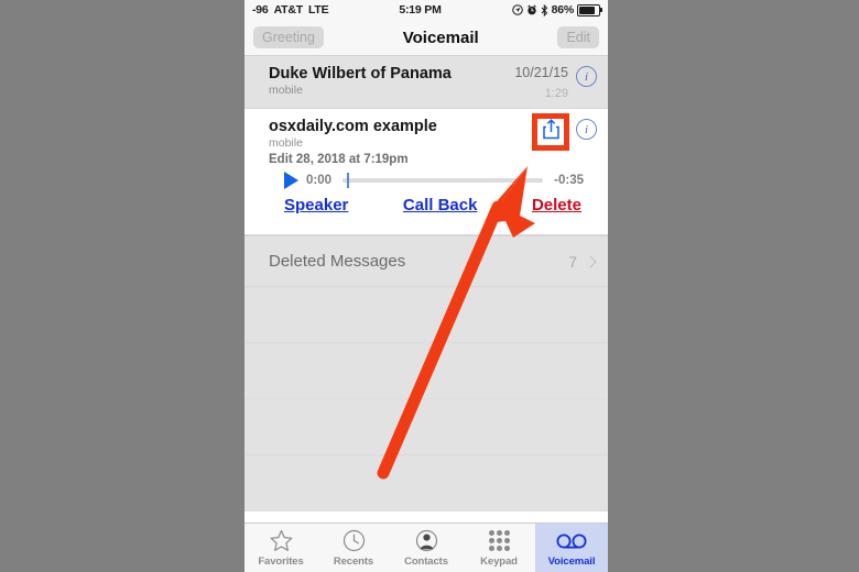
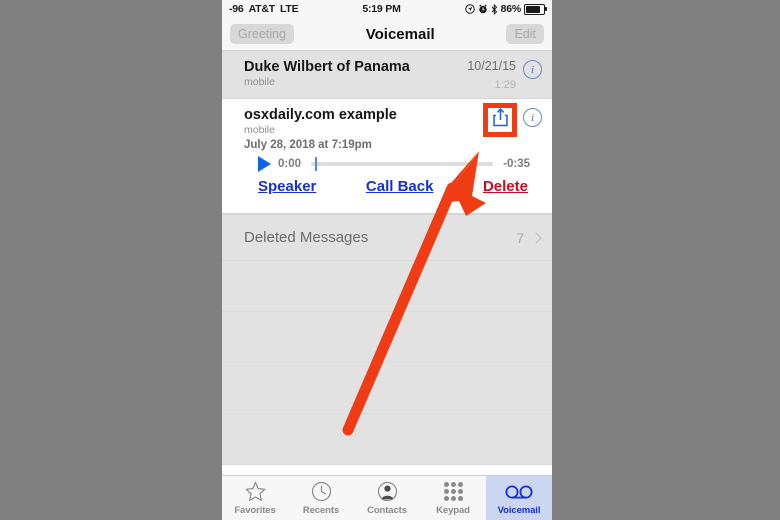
  -96
  AT&T
  LTE
  5:19 PM
  86%
  Greeting
  Voicemail
  Edit
  Duke Wilbert of Panama
  mobile
  10/21/15
  1:29
  i
  osxdaily.com example
  mobile
- Edit 28, 2018 at 7:19pm
+ July 28, 2018 at 7:19pm
  i
  0:00
  -0:35
  Speaker
  Call Back
  Delete
  Deleted Messages
  7
  Favorites
  Recents
  Contacts
  Keypad
  Voicemail
